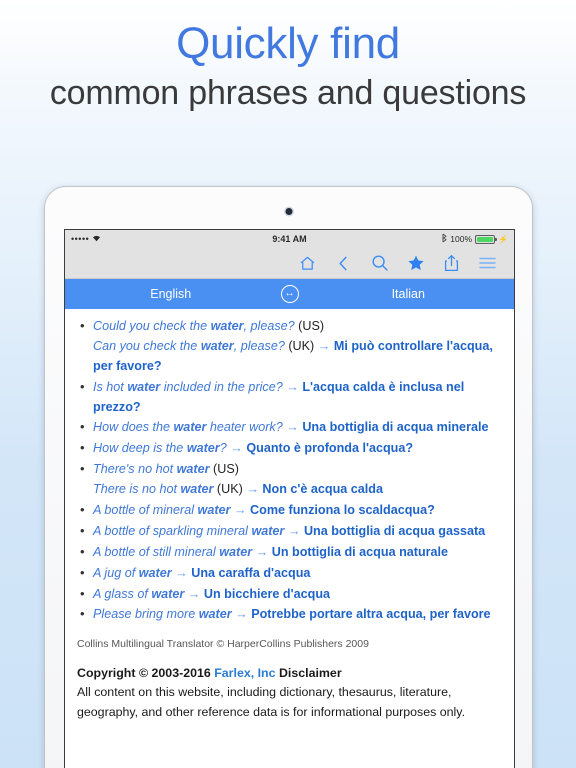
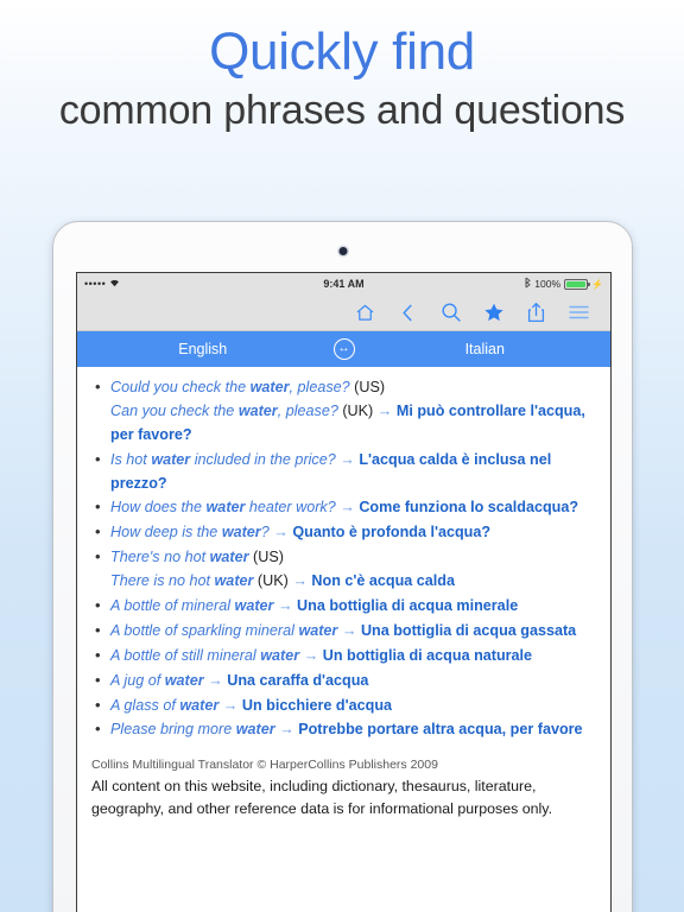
  Quickly find
  common phrases and questions
  •••••
  9:41 AM
  100%
  ⚡
  English
  ↔
  Italian
  Could you check the water, please? (US)
  Can you check the water, please? (UK) → Mi può controllare l'acqua, per favore?
  Is hot water included in the price? → L'acqua calda è inclusa nel prezzo?
- How does the water heater work? → Una bottiglia di acqua minerale
+ How does the water heater work? → Come funziona lo scaldacqua?
  How deep is the water? → Quanto è profonda l'acqua?
  There's no hot water (US)
  There is no hot water (UK) → Non c'è acqua calda
- A bottle of mineral water → Come funziona lo scaldacqua?
+ A bottle of mineral water → Una bottiglia di acqua minerale
  A bottle of sparkling mineral water → Una bottiglia di acqua gassata
  A bottle of still mineral water → Un bottiglia di acqua naturale
  A jug of water → Una caraffa d'acqua
  A glass of water → Un bicchiere d'acqua
  Please bring more water → Potrebbe portare altra acqua, per favore
  Collins Multilingual Translator © HarperCollins Publishers 2009
- Copyright © 2003-2016 Farlex, Inc Disclaimer
  All content on this website, including dictionary, thesaurus, literature, geography, and other reference data is for informational purposes only.
